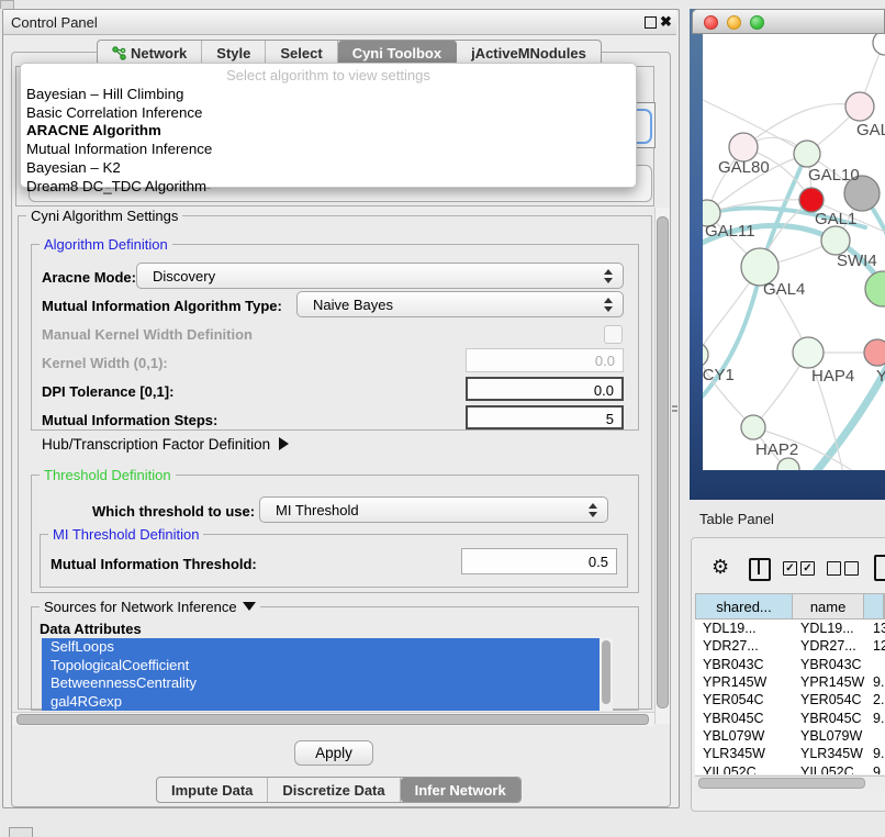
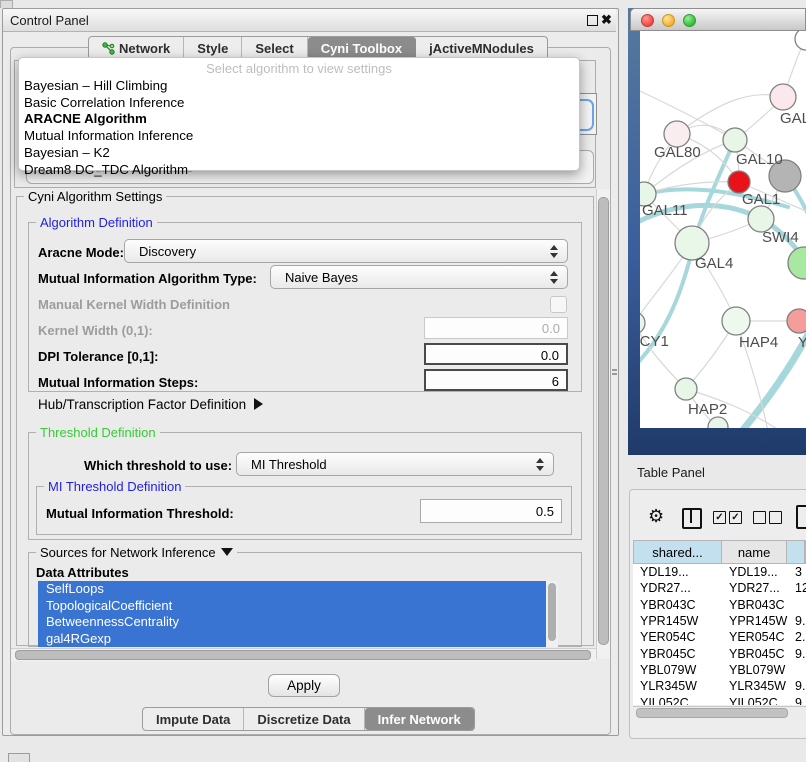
  Control Panel
  ✖
  Network
  Style
  Select
  Cyni Toolbox
  jActiveMNodules
  Select algorithm to view settings
  Bayesian – Hill Climbing
  Basic Correlation Inference
  ARACNE Algorithm
  Mutual Information Inference
  Bayesian – K2
  Dream8 DC_TDC Algorithm
  Cyni Algorithm Settings
  Algorithm Definition
  Aracne Mode:
  Discovery
  Mutual Information Algorithm Type:
  Naive Bayes
  Manual Kernel Width Definition
  Kernel Width (0,1):
  0.0
  DPI Tolerance [0,1]:
  0.0
  Mutual Information Steps:
- 5
+ 6
  Hub/Transcription Factor Definition
  Threshold Definition
  Which threshold to use:
  MI Threshold
  MI Threshold Definition
  Mutual Information Threshold:
  0.5
  Sources for Network Inference
  Data Attributes
  SelfLoops
  TopologicalCoefficient
  BetweennessCentrality
  gal4RGexp
  Apply
  Impute Data
  Discretize Data
  Infer Network
  GAL80
  GAL10
  GAL1
  GAL11
  SWI4
  GAL4
  CY1
  HAP4
  Y
  HAP2
  Table Panel
  ⚙
  ✓
  ✓
  shared...
  name
  YDL19...
  YDL19...
- 13
+ 3
  YDR27...
  YDR27...
  12
  YBR043C
  YBR043C
  YPR145W
  YPR145W
  9.
  YER054C
  YER054C
  2.
  YBR045C
  YBR045C
  9.
  YBL079W
  YBL079W
  YLR345W
  YLR345W
  9.
  YIL052C
  YIL052C
  9.
